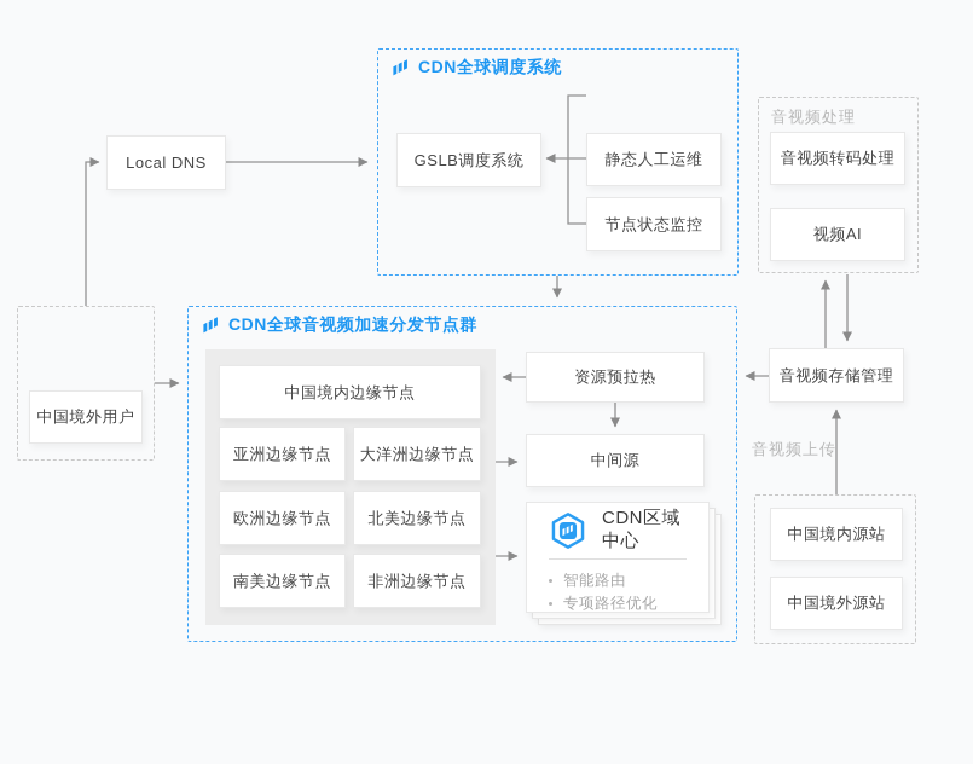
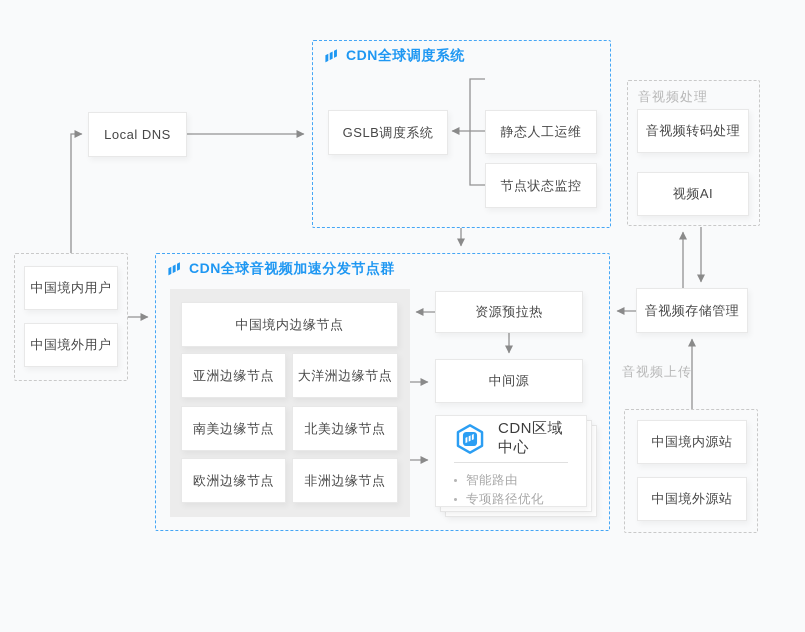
+ 中国境内用户
  中国境外用户
  Local DNS
  CDN全球调度系统
  GSLB调度系统
  静态人工运维
  节点状态监控
  音视频处理
  音视频转码处理
  视频AI
  CDN全球音视频加速分发节点群
  中国境内边缘节点
  亚洲边缘节点
  大洋洲边缘节点
- 欧洲边缘节点
+ 南美边缘节点
  北美边缘节点
- 南美边缘节点
+ 欧洲边缘节点
  非洲边缘节点
  资源预拉热
  中间源
  CDN区域中心
  智能路由
  专项路径优化
  音视频存储管理
  音视频上传
  中国境内源站
  中国境外源站
